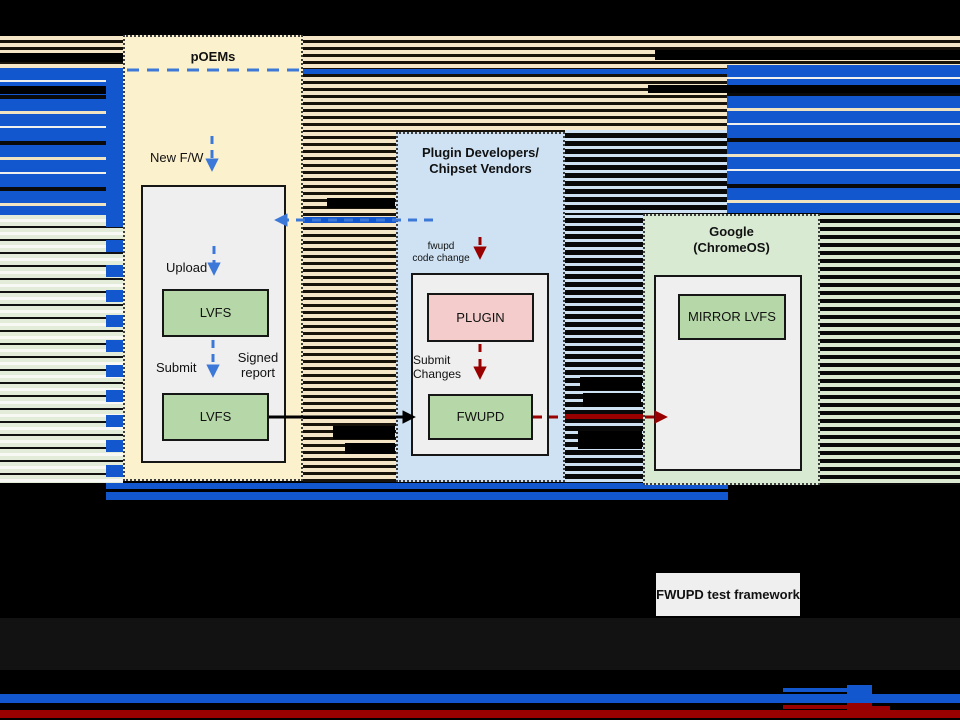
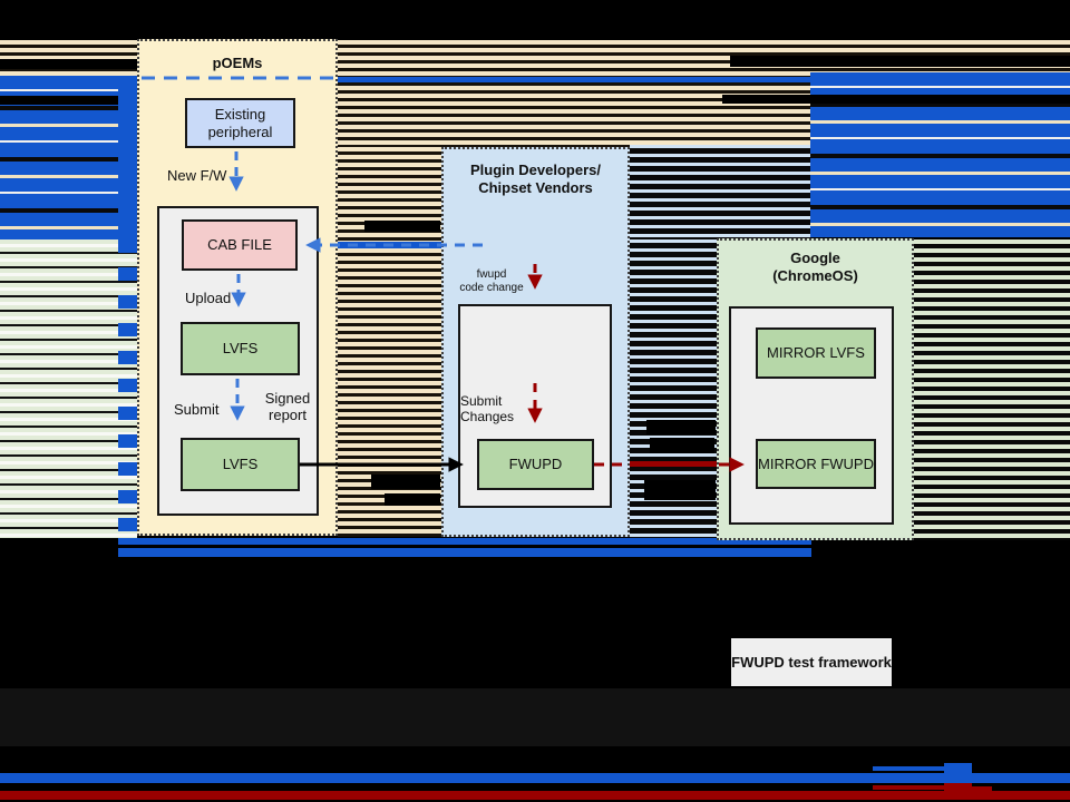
  pOEMs
+ Existing peripheral
+ CAB FILE
  LVFS
  LVFS
  Plugin Developers/
  Chipset Vendors
- PLUGIN
  FWUPD
  Google
  (ChromeOS)
  MIRROR LVFS
+ MIRROR FWUPD
  FWUPD test framework
  New F/W
  Upload
  Submit
  Signed report
  fwupd
  code change
  Submit
  Changes
